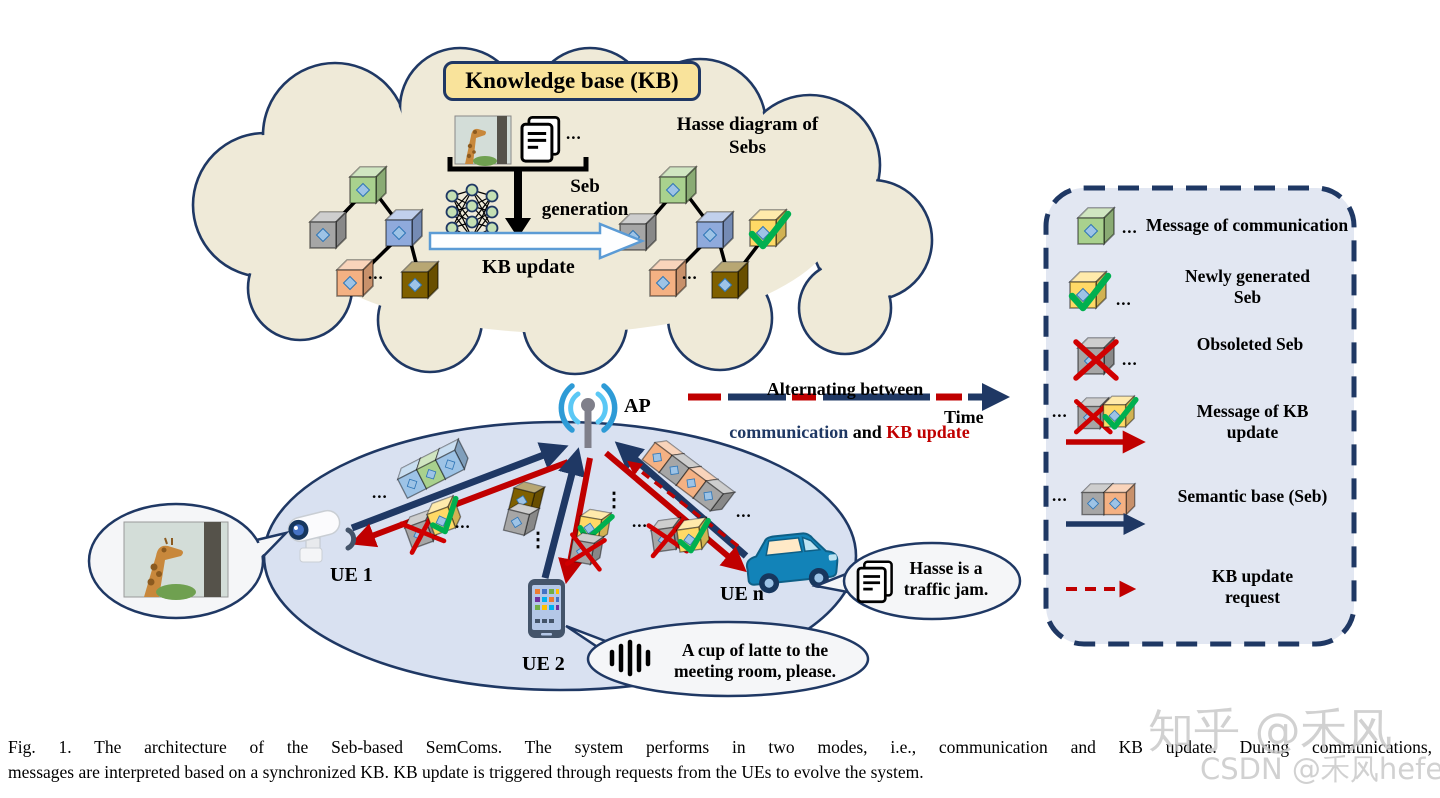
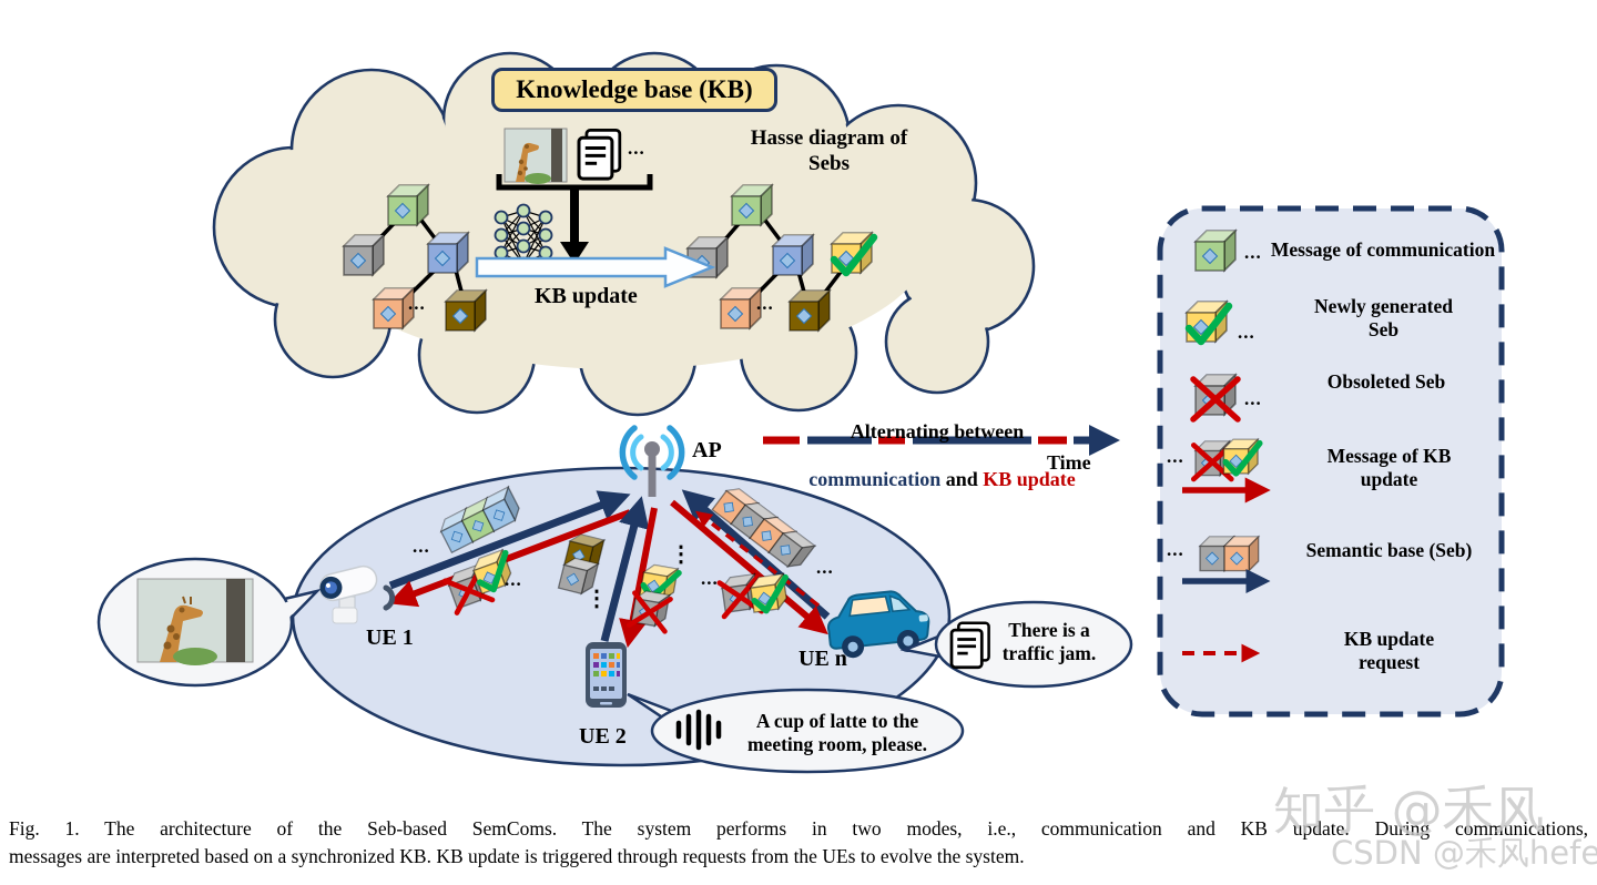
  Knowledge base (KB)
  Hasse diagram of Sebs
  ...
- Seb generation
  KB update
  ...
  ...
  Alternating between
  communication and KB update
  Time
  AP
  UE 1
  UE 2
  UE n
  ...
  ...
  ⋮
  ⋮
  ...
  ...
- Hasse is a traffic jam.
+ There is a traffic jam.
  A cup of latte to the meeting room, please.
  Message of communication
  ...
  Newly generated Seb
  ...
  Obsoleted Seb
  ...
  Message of KB update
  ...
  Semantic base (Seb)
  ...
  KB update request
  Fig. 1. The architecture of the Seb-based SemComs. The system performs in two modes, i.e., communication and KB update. During communications,
  messages are interpreted based on a synchronized KB. KB update is triggered through requests from the UEs to evolve the system.
  知乎 @禾风
  CSDN @禾风hefe
